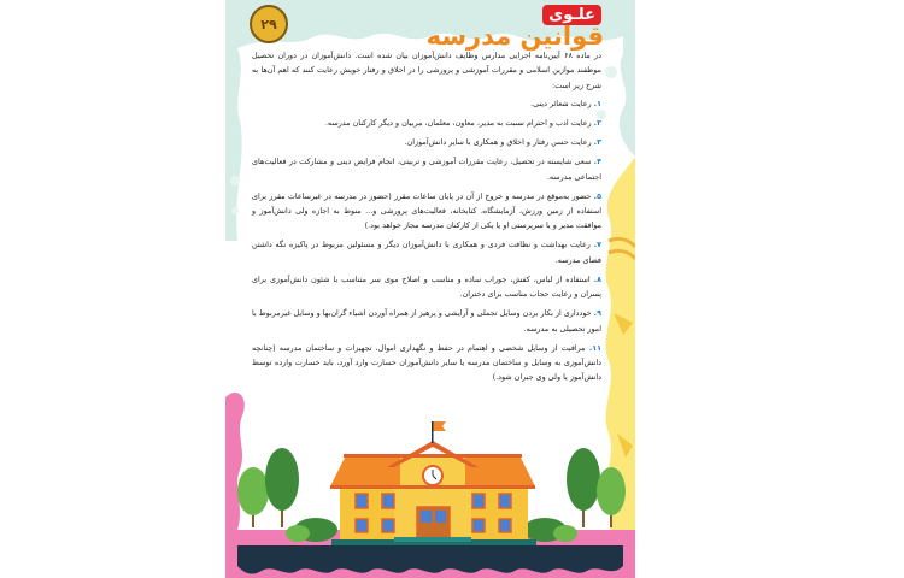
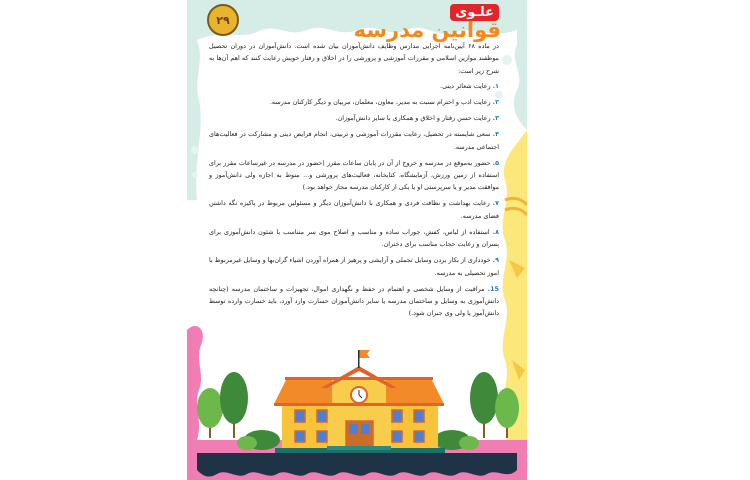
  ۲۹
  علـوی
  قوانین مدرسه
  در ماده ۶۸ آیین‌نامه اجرایی مدارس وظایف دانش‌آموزان بیان شده است. دانش‌آموزان در دوران تحصیل موظفند موازین اسلامی و مقررات آموزشی و پرورشی را در اخلاق و رفتار خویش رعایت کنند که اهم آن‌ها به شرح زیر است:
  ۱. رعایت شعائر دینی.
  ۲. رعایت ادب و احترام نسبت به مدیر، معاون، معلمان، مربیان و دیگر کارکنان مدرسه.
  ۳. رعایت حسن رفتار و اخلاق و همکاری با سایر دانش‌آموزان.
  ۴. سعی شایسته در تحصیل، رعایت مقررات آموزشی و تربیتی، انجام فرایض دینی و مشارکت در فعالیت‌های اجتماعی مدرسه.
  ۵. حضور به‌موقع در مدرسه و خروج از آن در پایان ساعات مقرر (حضور در مدرسه در غیرساعات مقرر برای استفاده از زمین ورزش، آزمایشگاه، کتابخانه، فعالیت‌های پرورشی و... منوط به اجازه ولی دانش‌آموز و موافقت مدیر و یا سرپرستی او یا یکی از کارکنان مدرسه مجاز خواهد بود.)
  ۷. رعایت بهداشت و نظافت فردی و همکاری با دانش‌آموزان دیگر و مسئولین مربوط در پاکیزه نگه داشتن فضای مدرسه.
  ۸. استفاده از لباس، کفش، جوراب ساده و مناسب و اصلاح موی سر متناسب با شئون دانش‌آموزی برای پسران و رعایت حجاب مناسب برای دختران.
  ۹. خودداری از بکار بردن وسایل تجملی و آرایشی و پرهیز از همراه آوردن اشیاء گران‌بها و وسایل غیرمربوط با امور تحصیلی به مدرسه.
- ۱۱. مراقبت از وسایل شخصی و اهتمام در حفظ و نگهداری اموال، تجهیزات و ساختمان مدرسه (چنانچه دانش‌آموزی به وسایل و ساختمان مدرسه یا سایر دانش‌آموزان خسارت وارد آورد، باید خسارت وارده توسط دانش‌آموز یا ولی وی جبران شود.)
+ 15. مراقبت از وسایل شخصی و اهتمام در حفظ و نگهداری اموال، تجهیزات و ساختمان مدرسه (چنانچه دانش‌آموزی به وسایل و ساختمان مدرسه یا سایر دانش‌آموزان خسارت وارد آورد، باید خسارت وارده توسط دانش‌آموز یا ولی وی جبران شود.)
